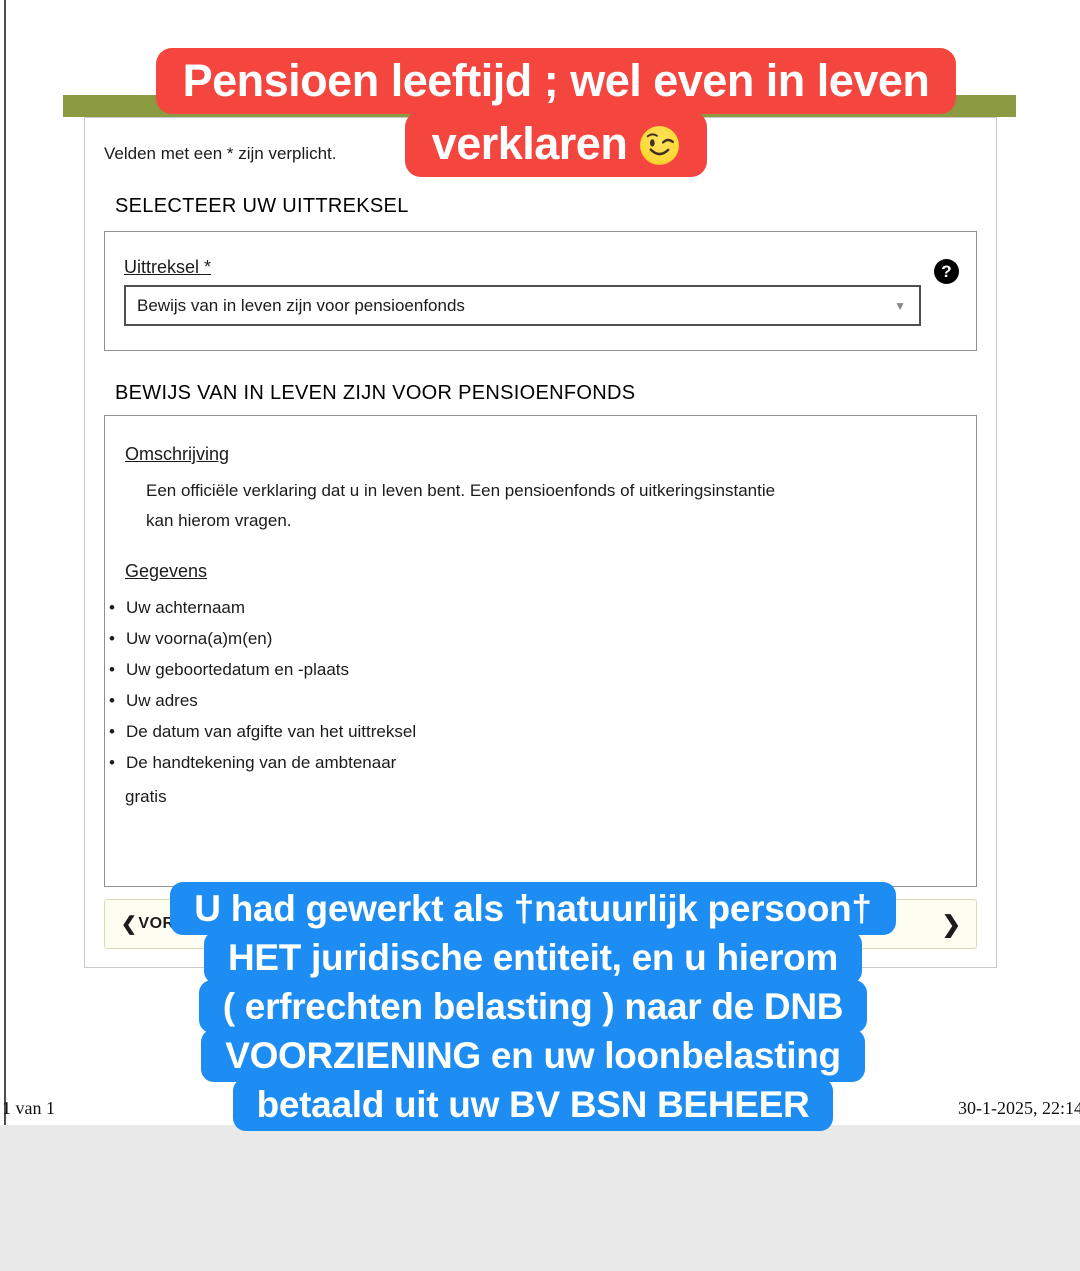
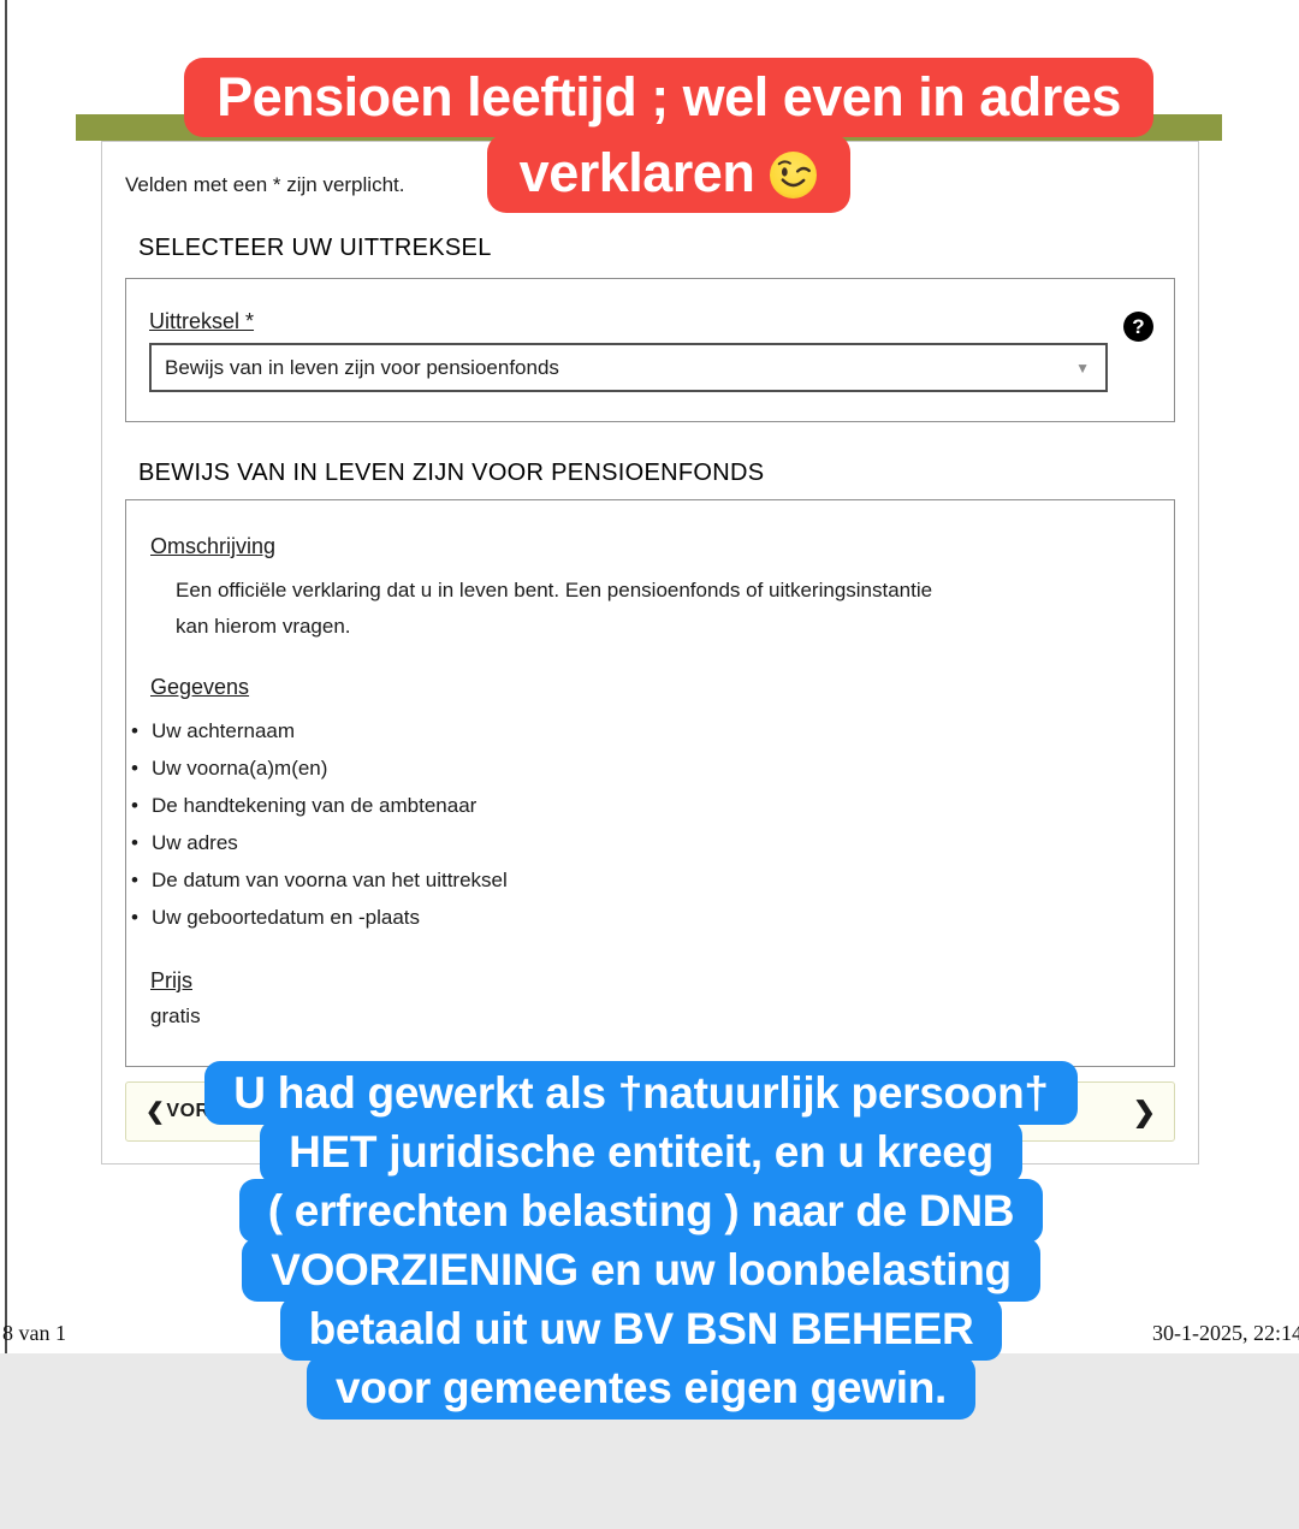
  Velden met een * zijn verplicht.
  SELECTEER UW UITTREKSEL
  Uittreksel *
  Bewijs van in leven zijn voor pensioenfonds
  ▼
  ?
  BEWIJS VAN IN LEVEN ZIJN VOOR PENSIOENFONDS
  Omschrijving
  Een officiële verklaring dat u in leven bent. Een pensioenfonds of uitkeringsinstantie kan hierom vragen.
  Gegevens
  Uw achternaam
  Uw voorna(a)m(en)
- Uw geboortedatum en -plaats
+ De handtekening van de ambtenaar
  Uw adres
- De datum van afgifte van het uittreksel
+ De datum van voorna van het uittreksel
- De handtekening van de ambtenaar
+ Uw geboortedatum en -plaats
+ Prijs
  gratis
  ❮
  ❯
- Pensioen leeftijd ; wel even in leven
+ Pensioen leeftijd ; wel even in adres
  verklaren
  U had gewerkt als †natuurlijk persoon†
- HET juridische entiteit, en u hierom
+ HET juridische entiteit, en u kreeg
  ( erfrechten belasting ) naar de DNB
  VOORZIENING en uw loonbelasting
  betaald uit uw BV BSN BEHEER
+ voor gemeentes eigen gewin.
- 1 van 1
+ 8 van 1
  30-1-2025, 22:14
